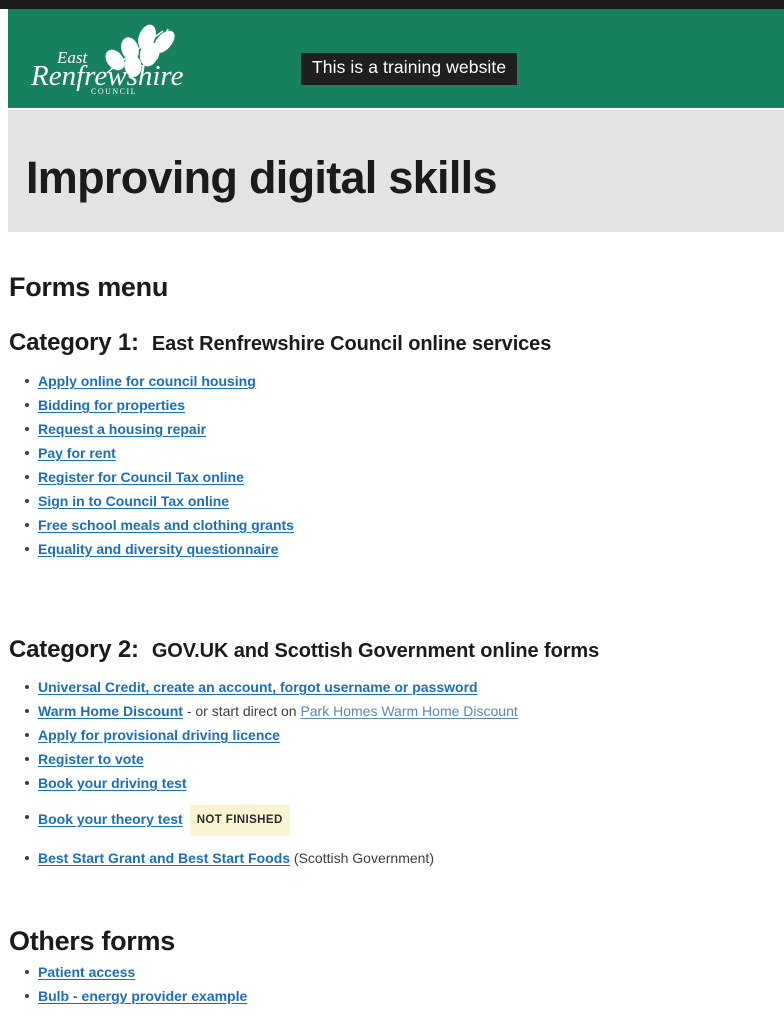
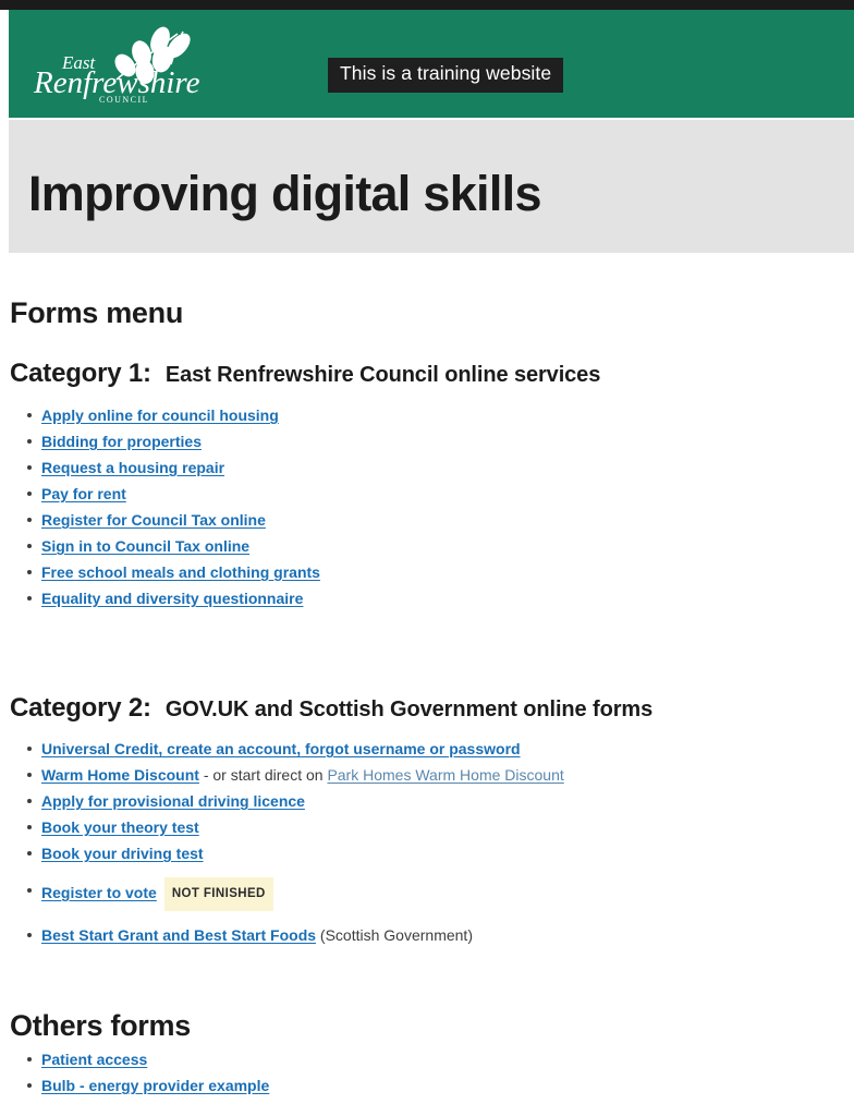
  East
  Renfrewshire
  COUNCIL
  This is a training website
  Improving digital skills
  Forms menu
  Category 1: East Renfrewshire Council online services
  Apply online for council housing
  Bidding for properties
  Request a housing repair
  Pay for rent
  Register for Council Tax online
  Sign in to Council Tax online
  Free school meals and clothing grants
  Equality and diversity questionnaire
  Category 2: GOV.UK and Scottish Government online forms
  Universal Credit, create an account, forgot username or password
  Warm Home Discount - or start direct on Park Homes Warm Home Discount
  Apply for provisional driving licence
- Register to vote
+ Book your theory test
  Book your driving test
- Book your theory test NOT FINISHED
+ Register to vote NOT FINISHED
  Best Start Grant and Best Start Foods (Scottish Government)
  Others forms
  Patient access
  Bulb - energy provider example
